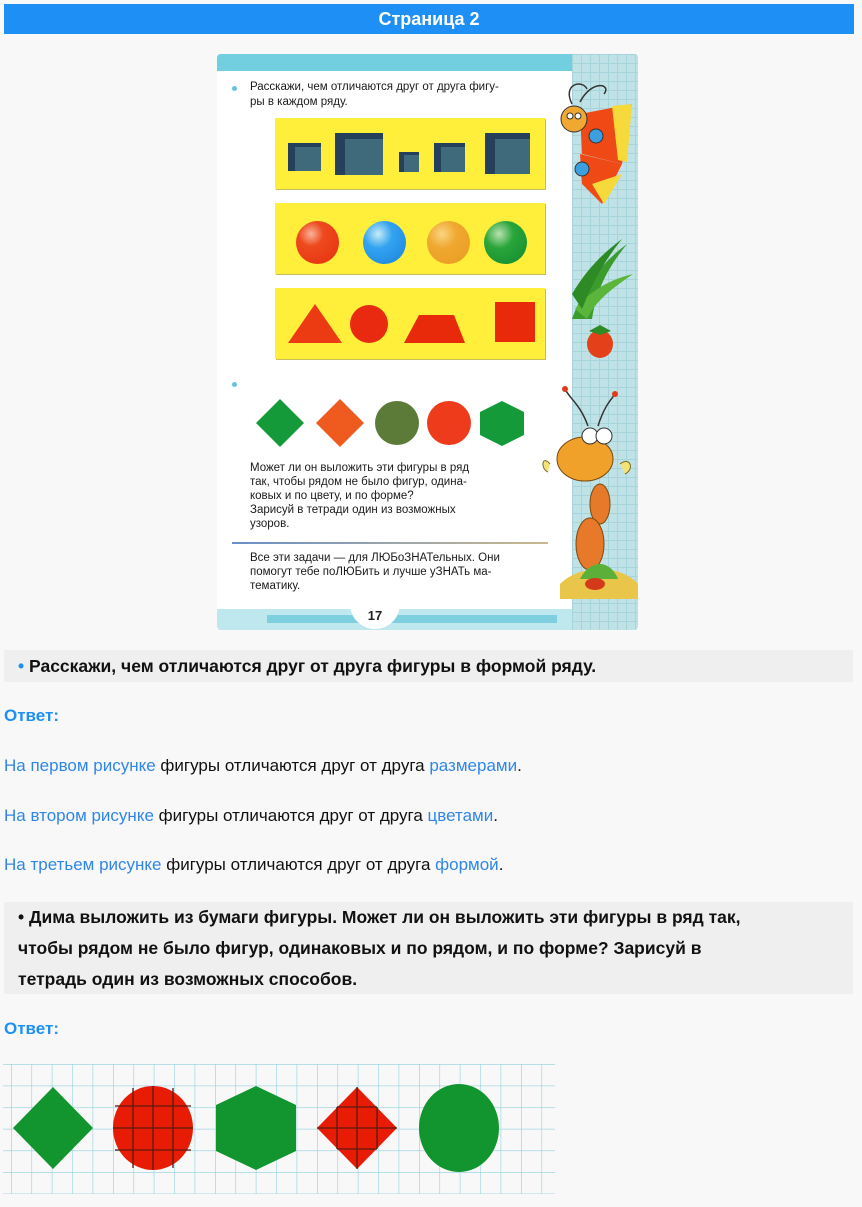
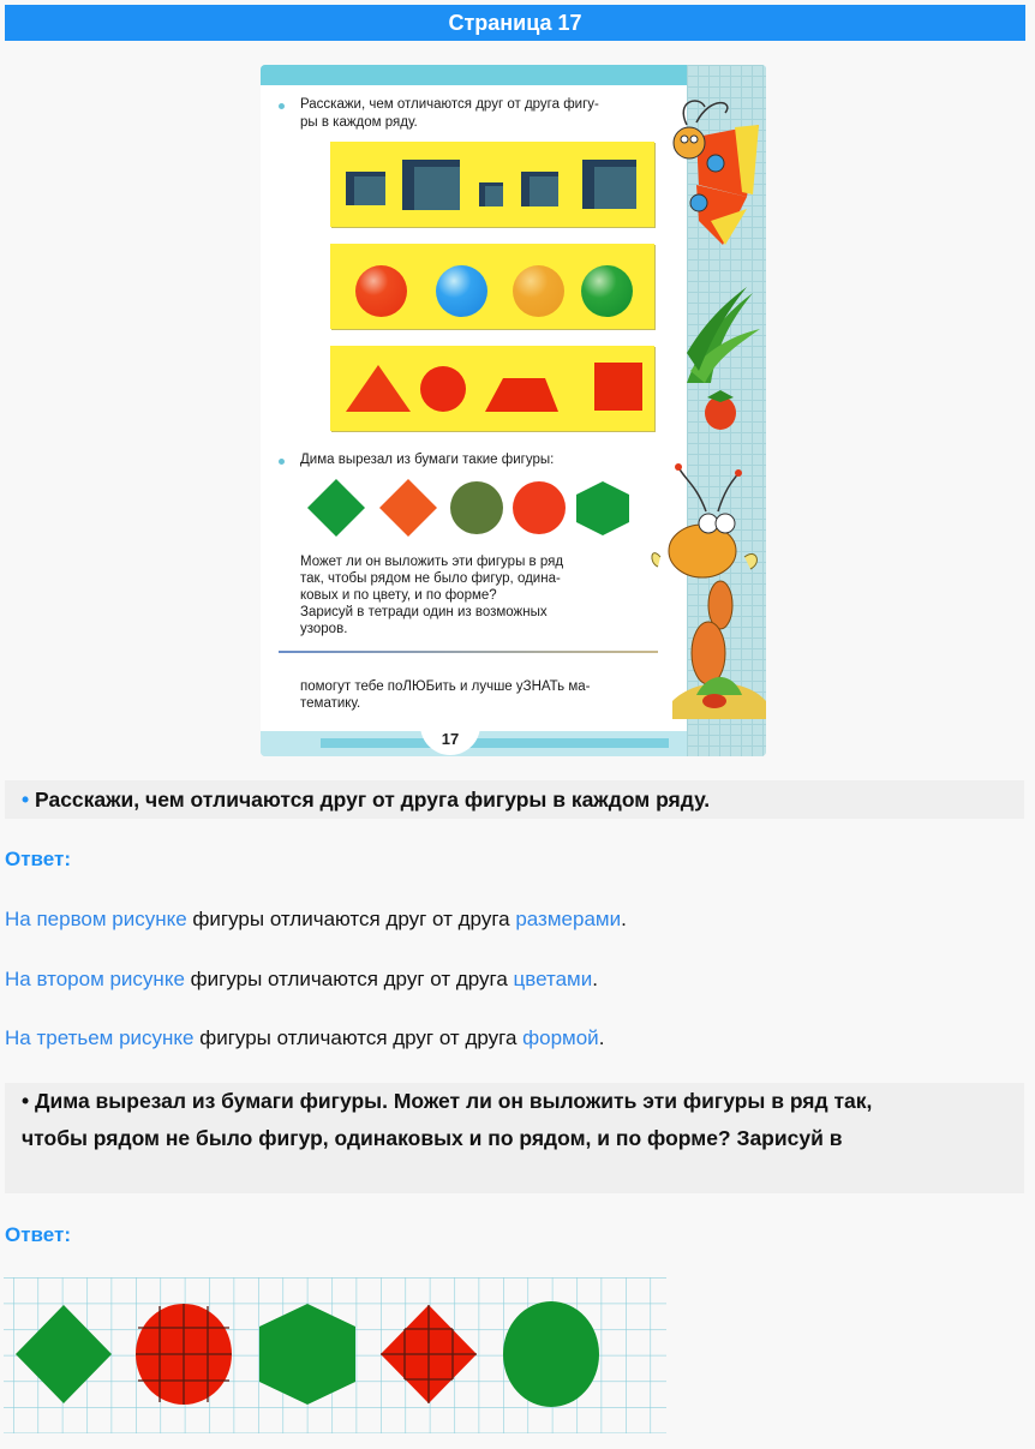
- Страница 2
+ Страница 17
  17
  Расскажи, чем отличаются друг от друга фигу-
  ры в каждом ряду.
+ Дима вырезал из бумаги такие фигуры:
  Может ли он выложить эти фигуры в ряд
  так, чтобы рядом не было фигур, одина-
  ковых и по цвету, и по форме?
  Зарисуй в тетради один из возможных
  узоров.
- Все эти задачи — для ЛЮБоЗНАТельных. Они
  помогут тебе поЛЮБить и лучше уЗНАТь ма-
  тематику.
- • Расскажи, чем отличаются друг от друга фигуры в формой ряду.
+ • Расскажи, чем отличаются друг от друга фигуры в каждом ряду.
  Ответ:
  На первом рисунке фигуры отличаются друг от друга размерами.
  На втором рисунке фигуры отличаются друг от друга цветами.
  На третьем рисунке фигуры отличаются друг от друга формой.
- • Дима выложить из бумаги фигуры. Может ли он выложить эти фигуры в ряд так,
+ • Дима вырезал из бумаги фигуры. Может ли он выложить эти фигуры в ряд так,
  чтобы рядом не было фигур, одинаковых и по рядом, и по форме? Зарисуй в
- тетрадь один из возможных способов.
  Ответ:
